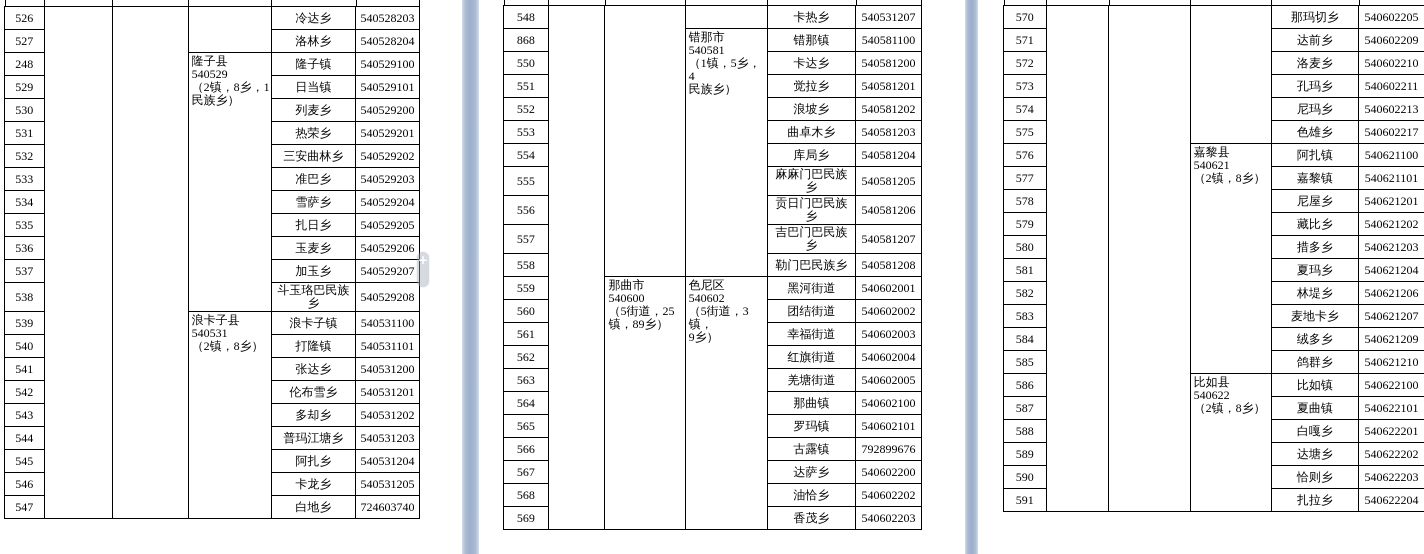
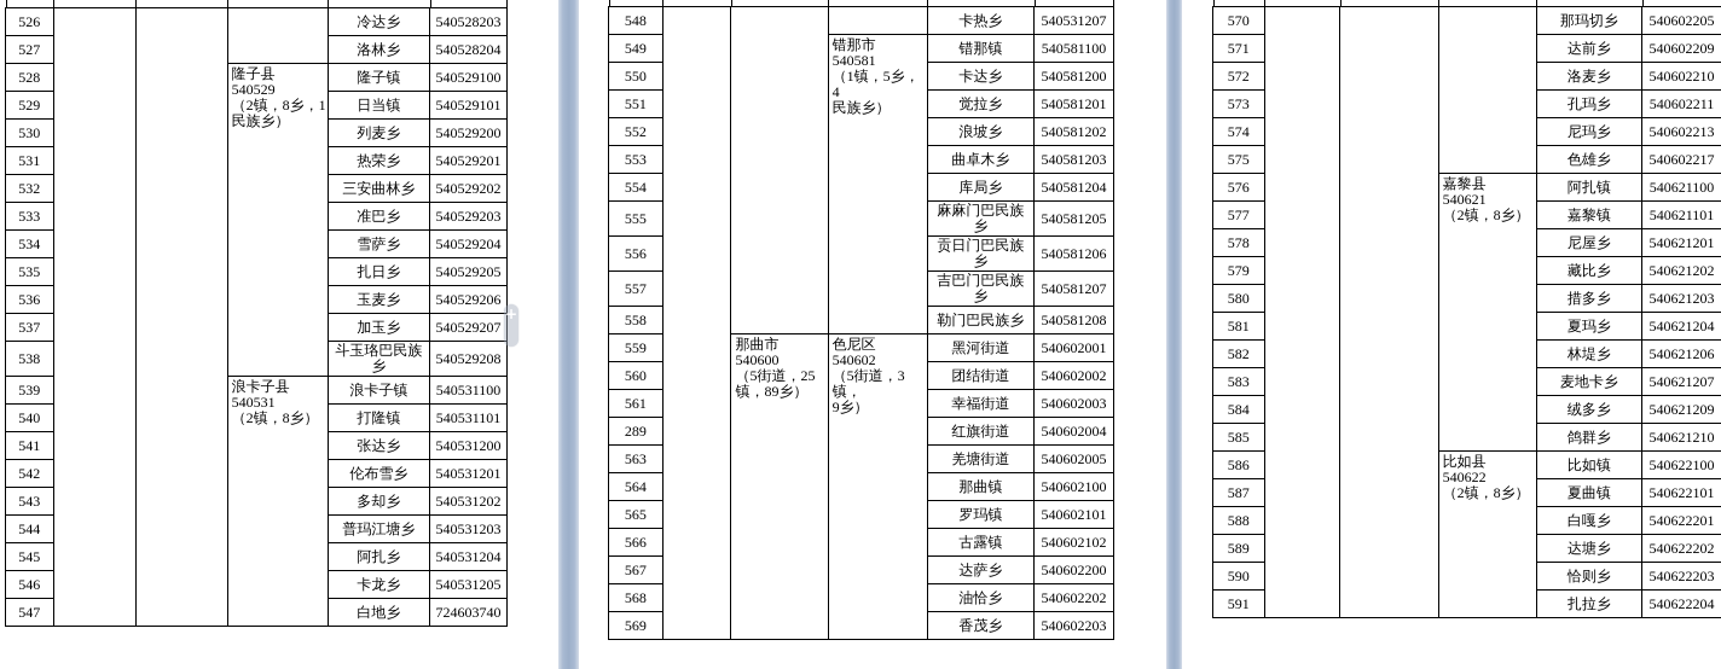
  526				冷达乡	540528203
  527	洛林乡	540528204
- 248	隆子县 540529 （2镇，8乡，1 民族乡）	隆子镇	540529100
+ 528	隆子县 540529 （2镇，8乡，1 民族乡）	隆子镇	540529100
  529	日当镇	540529101
  530	列麦乡	540529200
  531	热荣乡	540529201
  532	三安曲林乡	540529202
  533	准巴乡	540529203
  534	雪萨乡	540529204
  535	扎日乡	540529205
  536	玉麦乡	540529206
  537	加玉乡	540529207
  538	斗玉珞巴民族乡	540529208
  539	浪卡子县 540531 （2镇，8乡）	浪卡子镇	540531100
  540	打隆镇	540531101
  541	张达乡	540531200
  542	伦布雪乡	540531201
  543	多却乡	540531202
  544	普玛江塘乡	540531203
  545	阿扎乡	540531204
  546	卡龙乡	540531205
  547	白地乡	724603740
  548				卡热乡	540531207
- 868	错那市 540581 （1镇，5乡，4 民族乡）	错那镇	540581100
+ 549	错那市 540581 （1镇，5乡，4 民族乡）	错那镇	540581100
  550	卡达乡	540581200
  551	觉拉乡	540581201
  552	浪坡乡	540581202
  553	曲卓木乡	540581203
  554	库局乡	540581204
  555	麻麻门巴民族乡	540581205
  556	贡日门巴民族乡	540581206
  557	吉巴门巴民族乡	540581207
  558	勒门巴民族乡	540581208
  559	那曲市 540600 （5街道，25 镇，89乡）	色尼区 540602 （5街道，3镇， 9乡）	黑河街道	540602001
  560	团结街道	540602002
  561	幸福街道	540602003
- 562	红旗街道	540602004
+ 289	红旗街道	540602004
  563	羌塘街道	540602005
  564	那曲镇	540602100
  565	罗玛镇	540602101
- 566	古露镇	792899676
+ 566	古露镇	540602102
  567	达萨乡	540602200
  568	油恰乡	540602202
  569	香茂乡	540602203
  570				那玛切乡	540602205
  571	达前乡	540602209
  572	洛麦乡	540602210
  573	孔玛乡	540602211
  574	尼玛乡	540602213
  575	色雄乡	540602217
  576	嘉黎县 540621 （2镇，8乡）	阿扎镇	540621100
  577	嘉黎镇	540621101
  578	尼屋乡	540621201
  579	藏比乡	540621202
  580	措多乡	540621203
  581	夏玛乡	540621204
  582	林堤乡	540621206
  583	麦地卡乡	540621207
  584	绒多乡	540621209
  585	鸽群乡	540621210
  586	比如县 540622 （2镇，8乡）	比如镇	540622100
  587	夏曲镇	540622101
  588	白嘎乡	540622201
  589	达塘乡	540622202
  590	恰则乡	540622203
  591	扎拉乡	540622204
  +
